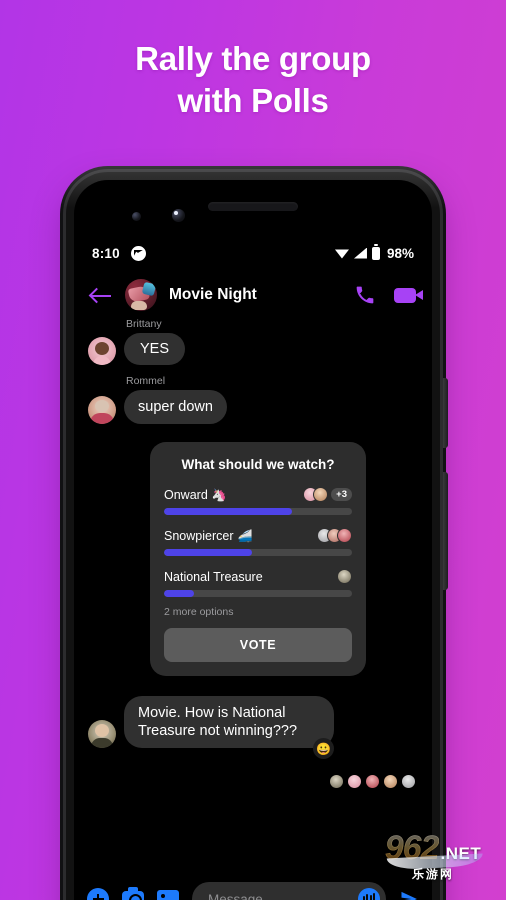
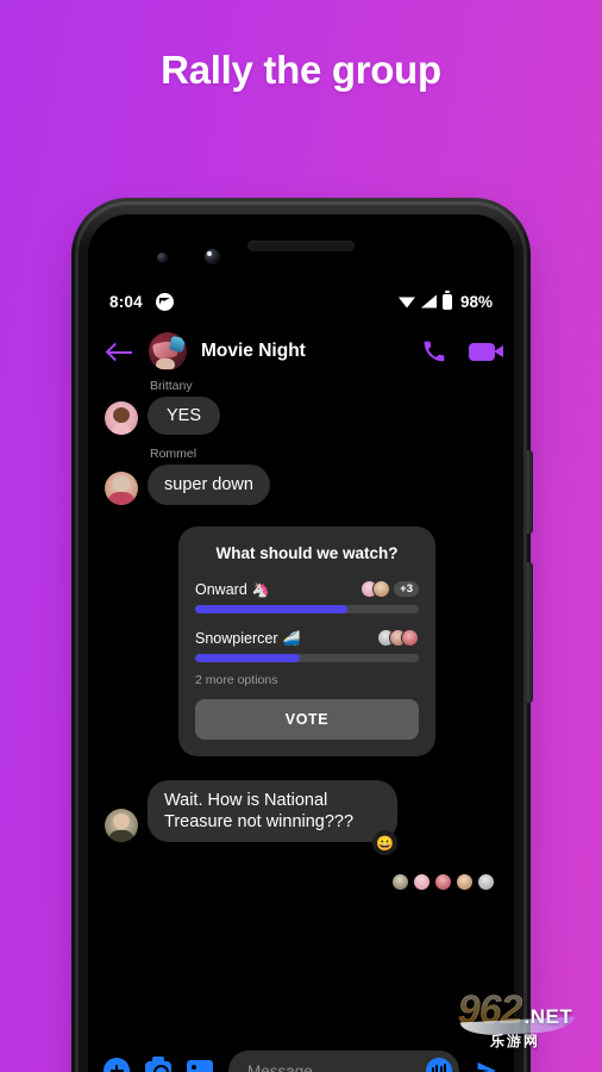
  Rally the group
- with Polls
- 8:10
+ 8:04
  98%
  Movie Night
  Brittany
  YES
  Rommel
  super down
  What should we watch?
  Onward
  🦄
  +3
  Snowpiercer
  🚄
- National Treasure
  2 more options
  VOTE
- Movie. How is National Treasure not winning???
+ Wait. How is National Treasure not winning???
  😀
  Message
  962
  .NE
  乐游网
